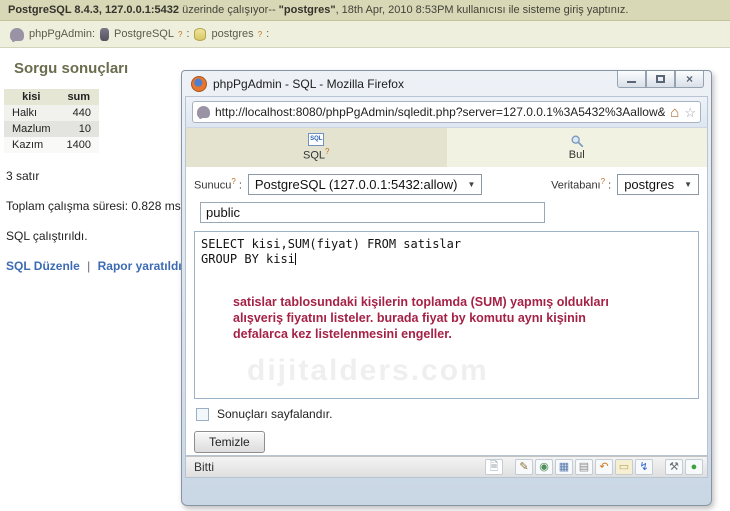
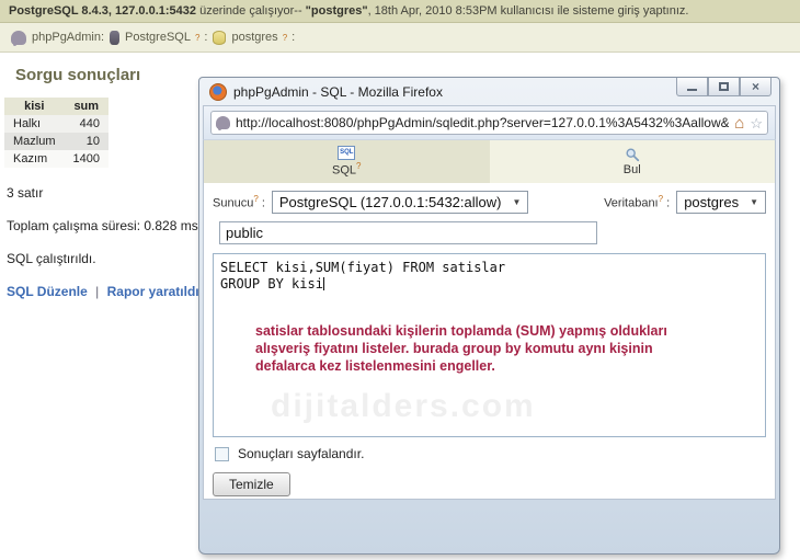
  PostgreSQL 8.4.3, 127.0.0.1:5432 üzerinde çalışıyor-- "postgres", 18th Apr, 2010 8:53PM kullanıcısı ile sisteme giriş yaptınız.
  phpPgAdmin:
  PostgreSQL
  ?
  :
  postgres
  ?
  :
  Sorgu sonuçları
  kisi	sum
  Halkı	440
  Mazlum	10
  Kazım	1400
  3 satır
  Toplam çalışma süresi: 0.828 ms
  SQL çalıştırıldı.
  SQL Düzenle | Rapor yaratıldı
  phpPgAdmin - SQL - Mozilla Firefox
  ×
  http://localhost:8080/phpPgAdmin/sqledit.php?server=127.0.0.1%3A5432%3Aallow&
  ⌂
  ☆
  SQL?
  Bul
  Sunucu? :
  PostgreSQL (127.0.0.1:5432:allow)
  ▼
  Veritabanı? :
  postgres
  ▼
  public
  SELECT kisi,SUM(fiyat) FROM satislar
  GROUP BY kisi
- satislar tablosundaki kişilerin toplamda (SUM) yapmış oldukları alışveriş fiyatını listeler. burada fiyat by komutu aynı kişinin defalarca kez listelenmesini engeller.
+ satislar tablosundaki kişilerin toplamda (SUM) yapmış oldukları alışveriş fiyatını listeler. burada group by komutu aynı kişinin defalarca kez listelenmesini engeller.
  Sonuçları sayfalandır.
  Temizle
- Bitti
- 🗎
- ✎
- ◉
- ▦
- ▤
- ↶
- ▭
- ↯
- ⚒
- ●
